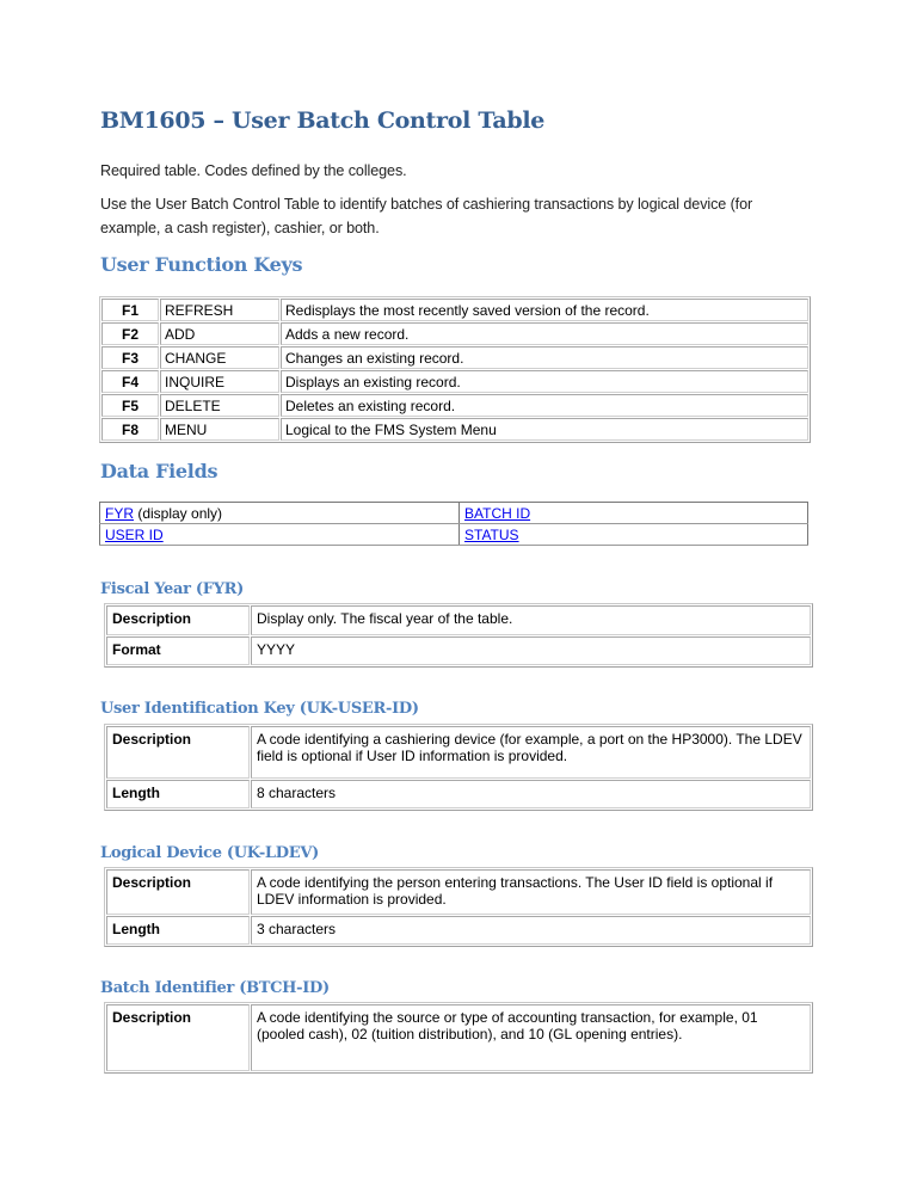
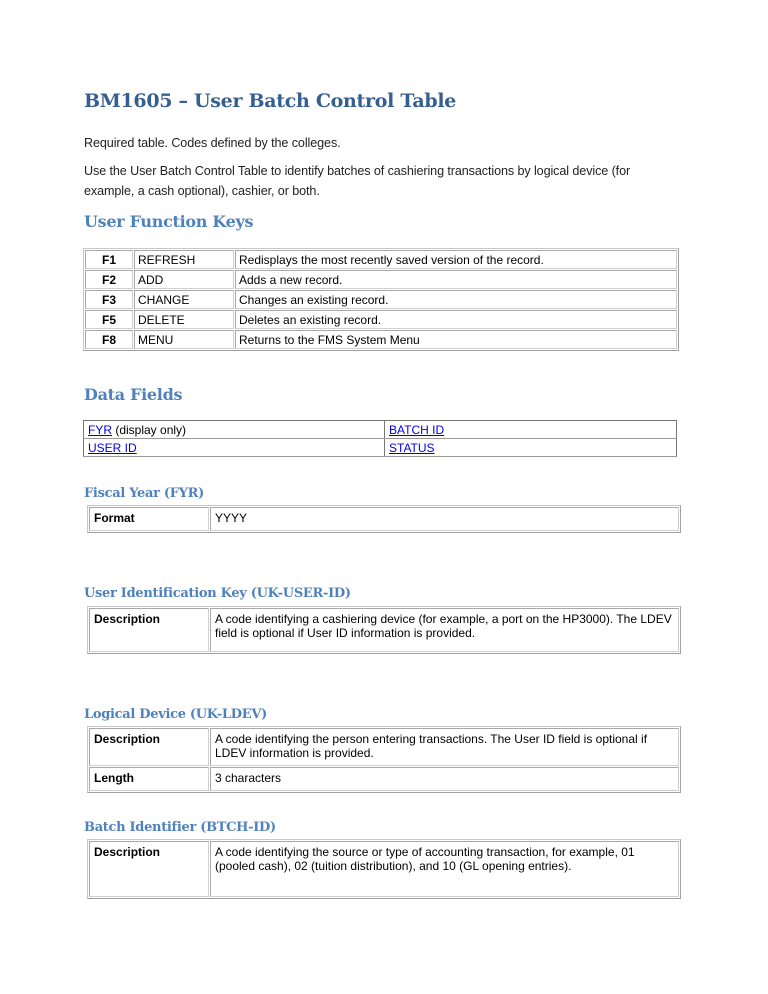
  BM1605 – User Batch Control Table
  Required table. Codes defined by the colleges.
  Use the User Batch Control Table to identify batches of cashiering transactions by logical device (for
- example, a cash register), cashier, or both.
+ example, a cash optional), cashier, or both.
  User Function Keys
  F1	REFRESH	Redisplays the most recently saved version of the record.
  F2	ADD	Adds a new record.
  F3	CHANGE	Changes an existing record.
- F4	INQUIRE	Displays an existing record.
  F5	DELETE	Deletes an existing record.
- F8	MENU	Logical to the FMS System Menu
+ F8	MENU	Returns to the FMS System Menu
  Data Fields
  FYR (display only)	BATCH ID
  USER ID	STATUS
  Fiscal Year (FYR)
- Description	Display only. The fiscal year of the table.
  Format	YYYY
  User Identification Key (UK-USER-ID)
  Description	A code identifying a cashiering device (for example, a port on the HP3000). The LDEV field is optional if User ID information is provided.
- Length	8 characters
  Logical Device (UK-LDEV)
  Description	A code identifying the person entering transactions. The User ID field is optional if LDEV information is provided.
  Length	3 characters
  Batch Identifier (BTCH-ID)
  Description	A code identifying the source or type of accounting transaction, for example, 01 (pooled cash), 02 (tuition distribution), and 10 (GL opening entries).
